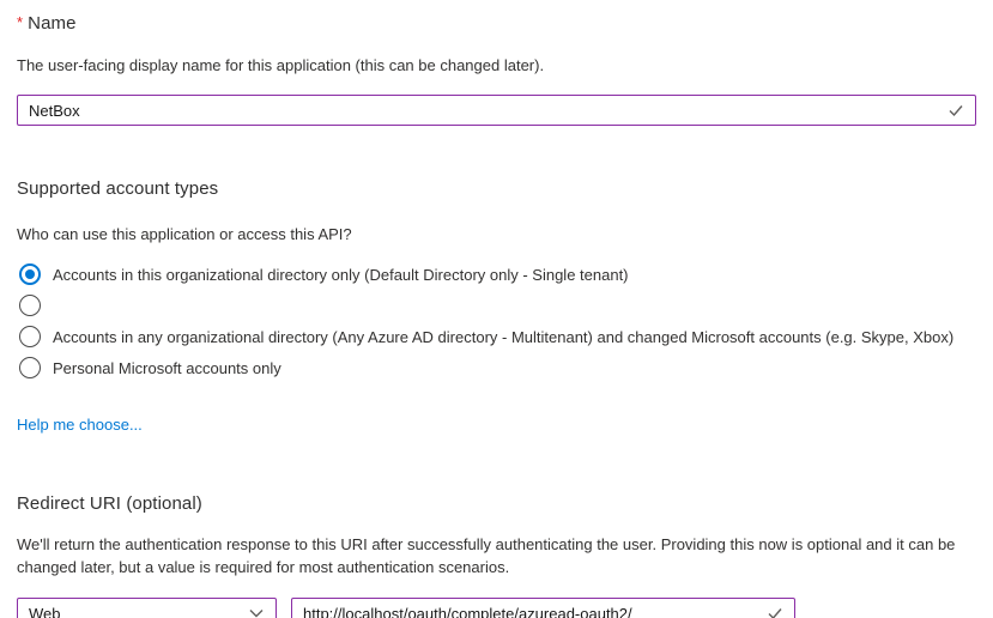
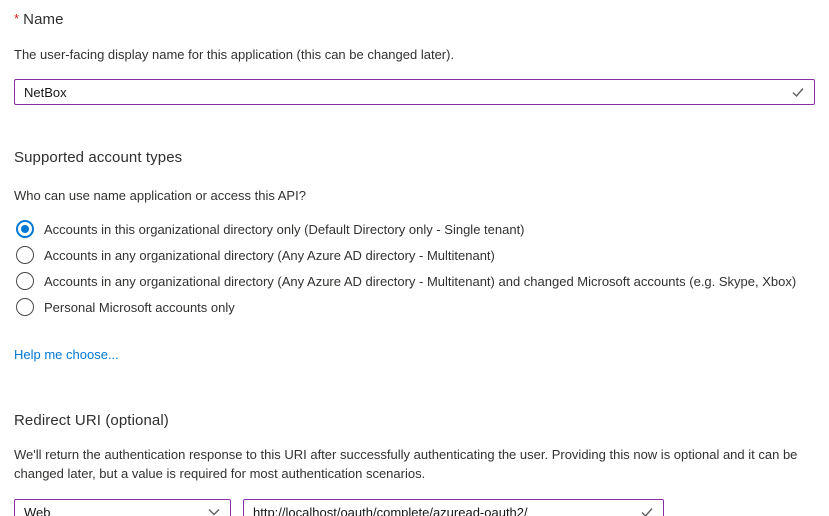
  * Name
  The user-facing display name for this application (this can be changed later).
  NetBox
  Supported account types
- Who can use this application or access this API?
+ Who can use name application or access this API?
  Accounts in this organizational directory only (Default Directory only - Single tenant)
+ Accounts in any organizational directory (Any Azure AD directory - Multitenant)
  Accounts in any organizational directory (Any Azure AD directory - Multitenant) and changed Microsoft accounts (e.g. Skype, Xbox)
  Personal Microsoft accounts only
  Help me choose...
  Redirect URI (optional)
  We'll return the authentication response to this URI after successfully authenticating the user. Providing this now is optional and it can be changed later, but a value is required for most authentication scenarios.
  Web
  http://localhost/oauth/complete/azuread-oauth2/
